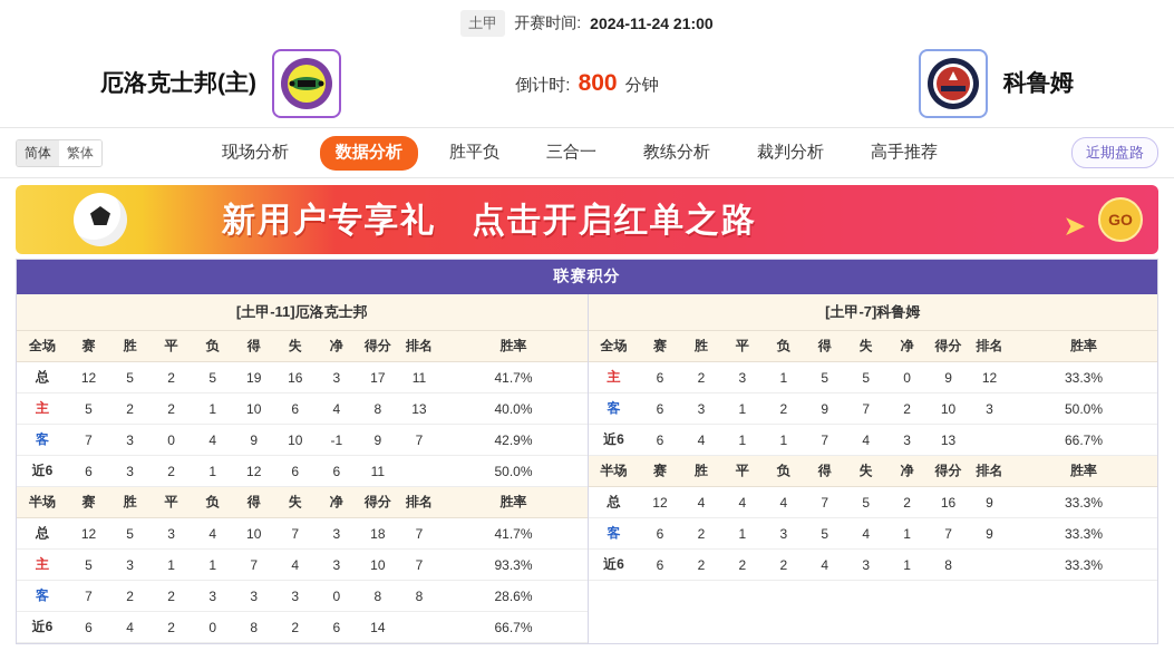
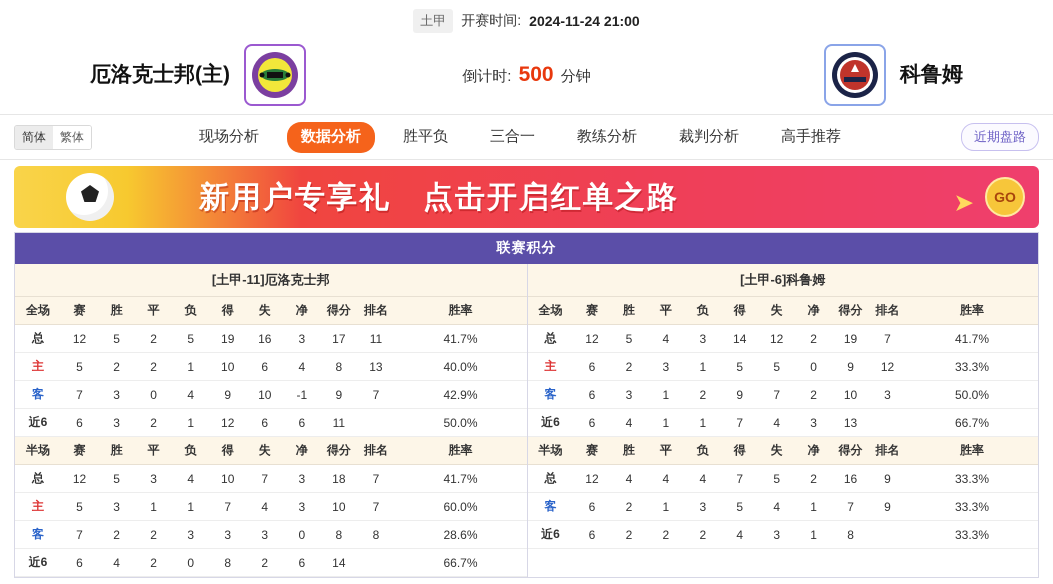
  土甲
  开赛时间:
  2024-11-24 21:00
  厄洛克士邦(主)
- 倒计时: 800 分钟
+ 倒计时: 500 分钟
  科鲁姆
  简体
  繁体
  现场分析
  数据分析
  胜平负
  三合一
  教练分析
  裁判分析
  高手推荐
  近期盘路
  新用户专享礼 点击开启红单之路
  ➤
  GO
  联赛积分
  [土甲-11]厄洛克士邦
  全场	赛	胜	平	负	得	失	净	得分	排名	胜率
  总	12	5	2	5	19	16	3	17	11	41.7%
  主	5	2	2	1	10	6	4	8	13	40.0%
  客	7	3	0	4	9	10	-1	9	7	42.9%
  近6	6	3	2	1	12	6	6	11		50.0%
  半场	赛	胜	平	负	得	失	净	得分	排名	胜率
  总	12	5	3	4	10	7	3	18	7	41.7%
- 主	5	3	1	1	7	4	3	10	7	93.3%
+ 主	5	3	1	1	7	4	3	10	7	60.0%
  客	7	2	2	3	3	3	0	8	8	28.6%
  近6	6	4	2	0	8	2	6	14		66.7%
- [土甲-7]科鲁姆
+ [土甲-6]科鲁姆
  全场	赛	胜	平	负	得	失	净	得分	排名	胜率
+ 总	12	5	4	3	14	12	2	19	7	41.7%
  主	6	2	3	1	5	5	0	9	12	33.3%
  客	6	3	1	2	9	7	2	10	3	50.0%
  近6	6	4	1	1	7	4	3	13		66.7%
  半场	赛	胜	平	负	得	失	净	得分	排名	胜率
  总	12	4	4	4	7	5	2	16	9	33.3%
  客	6	2	1	3	5	4	1	7	9	33.3%
  近6	6	2	2	2	4	3	1	8		33.3%
